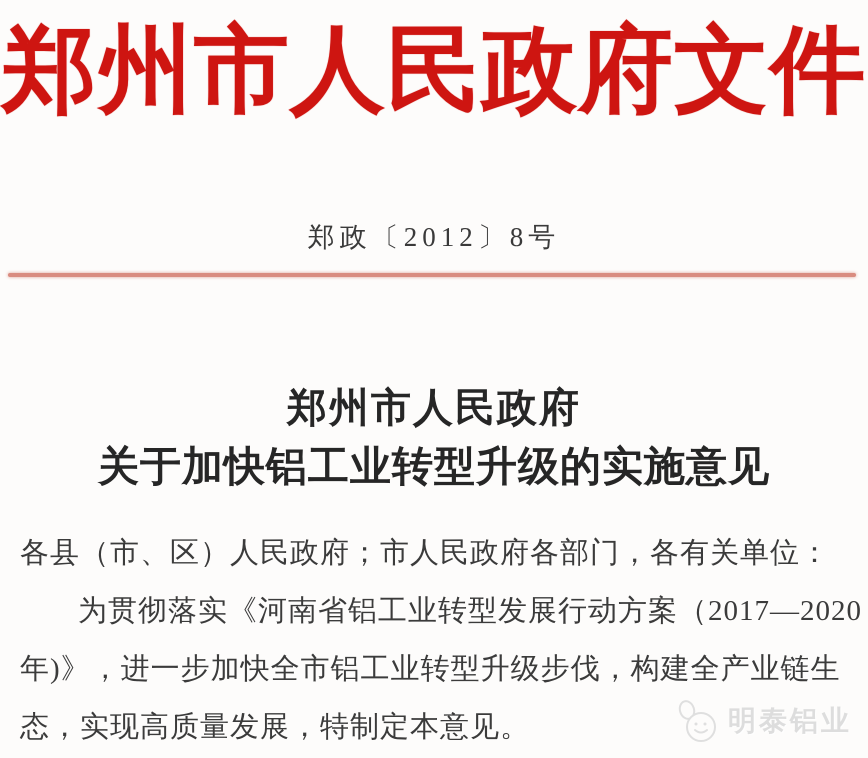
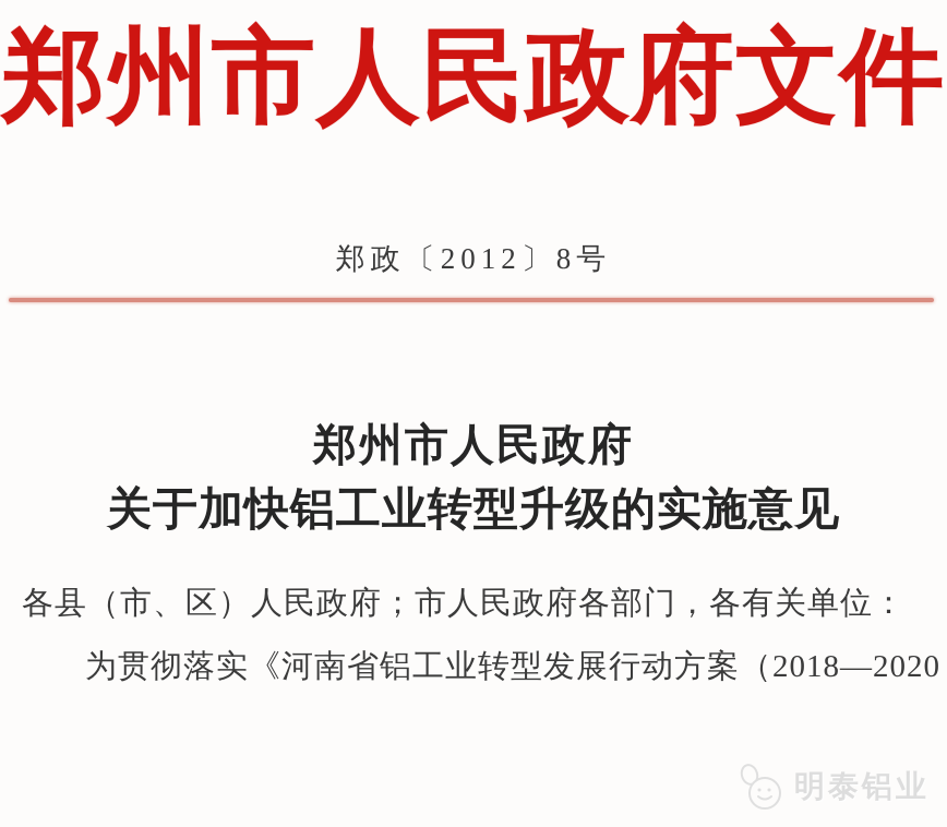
  郑州市人民政府文件
  郑政〔2012〕8号
  郑州市人民政府
  关于加快铝工业转型升级的实施意见
  各县（市、区）人民政府；市人民政府各部门，各有关单位：
- 为贯彻落实《河南省铝工业转型发展行动方案（2017—2020
+ 为贯彻落实《河南省铝工业转型发展行动方案（2018—2020
- 年)》，进一步加快全市铝工业转型升级步伐，构建全产业链生
- 态，实现高质量发展，特制定本意见。
  明泰铝业
